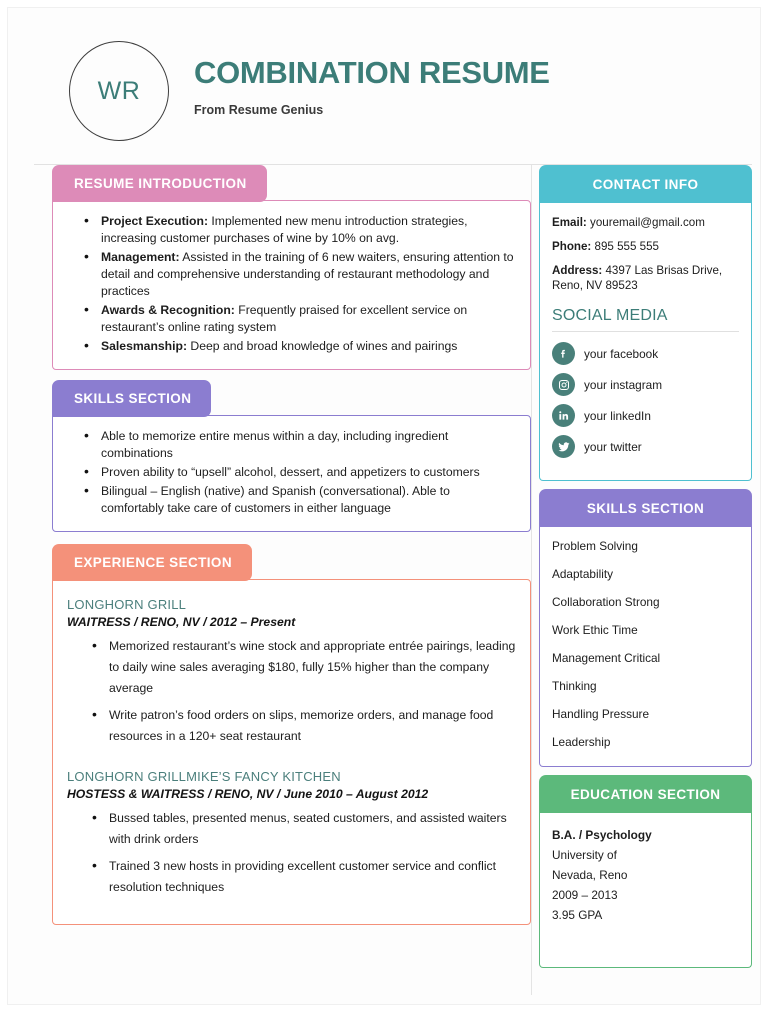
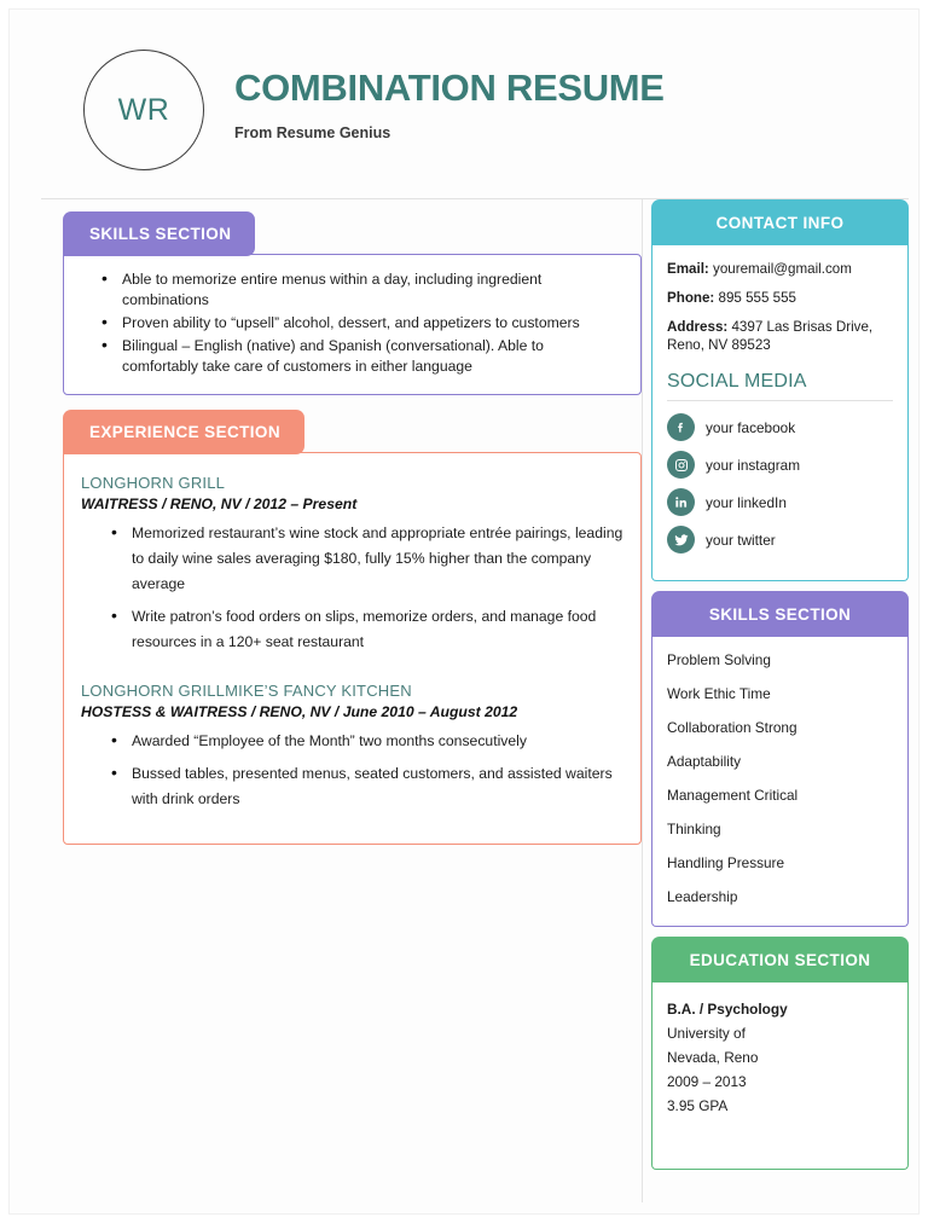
  WR
  COMBINATION RESUME
  From Resume Genius
- RESUME INTRODUCTION
- Project Execution: Implemented new menu introduction strategies, increasing customer purchases of wine by 10% on avg.
- Management: Assisted in the training of 6 new waiters, ensuring attention to detail and comprehensive understanding of restaurant methodology and practices
- Awards & Recognition: Frequently praised for excellent service on restaurant’s online rating system
- Salesmanship: Deep and broad knowledge of wines and pairings
  SKILLS SECTION
  Able to memorize entire menus within a day, including ingredient combinations
  Proven ability to “upsell” alcohol, dessert, and appetizers to customers
  Bilingual – English (native) and Spanish (conversational). Able to comfortably take care of customers in either language
  EXPERIENCE SECTION
  LONGHORN GRILL
  WAITRESS / RENO, NV / 2012 – Present
  Memorized restaurant’s wine stock and appropriate entrée pairings, leading to daily wine sales averaging $180, fully 15% higher than the company average
  Write patron’s food orders on slips, memorize orders, and manage food resources in a 120+ seat restaurant
  LONGHORN GRILLMIKE’S FANCY KITCHEN
  HOSTESS & WAITRESS / RENO, NV / June 2010 – August 2012
+ Awarded “Employee of the Month” two months consecutively
  Bussed tables, presented menus, seated customers, and assisted waiters with drink orders
- Trained 3 new hosts in providing excellent customer service and conflict resolution techniques
  CONTACT INFO
  Email: youremail@gmail.com
  Phone: 895 555 555
  Address: 4397 Las Brisas Drive, Reno, NV 89523
  SOCIAL MEDIA
  your facebook
  your instagram
  your linkedIn
  your twitter
  SKILLS SECTION
  Problem Solving
- Adaptability
+ Work Ethic Time
  Collaboration Strong
- Work Ethic Time
+ Adaptability
  Management Critical
  Thinking
  Handling Pressure
  Leadership
  EDUCATION SECTION
  B.A. / Psychology
  University of
  Nevada, Reno
  2009 – 2013
  3.95 GPA
